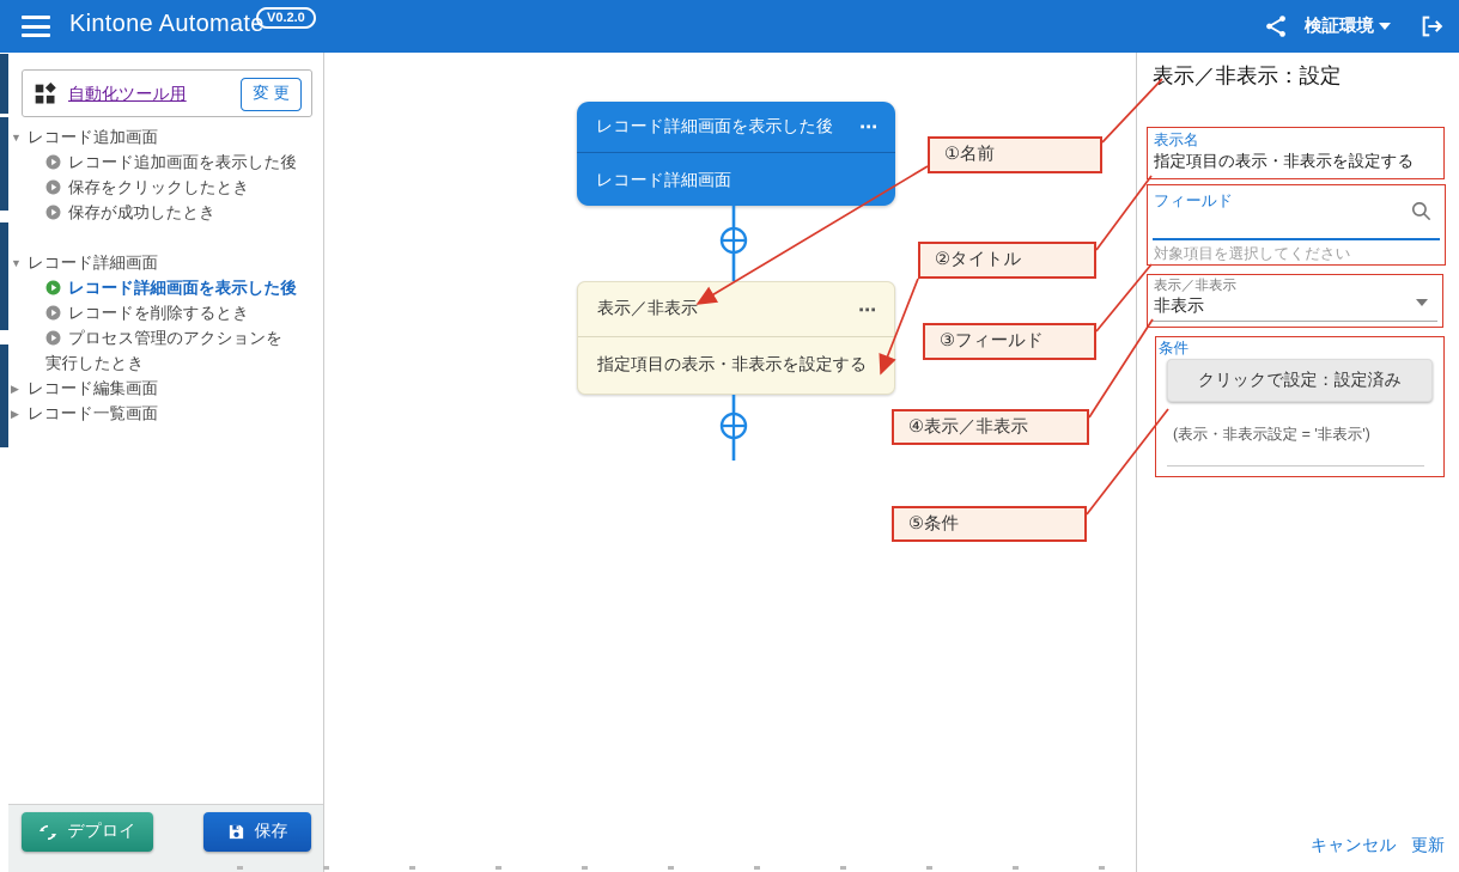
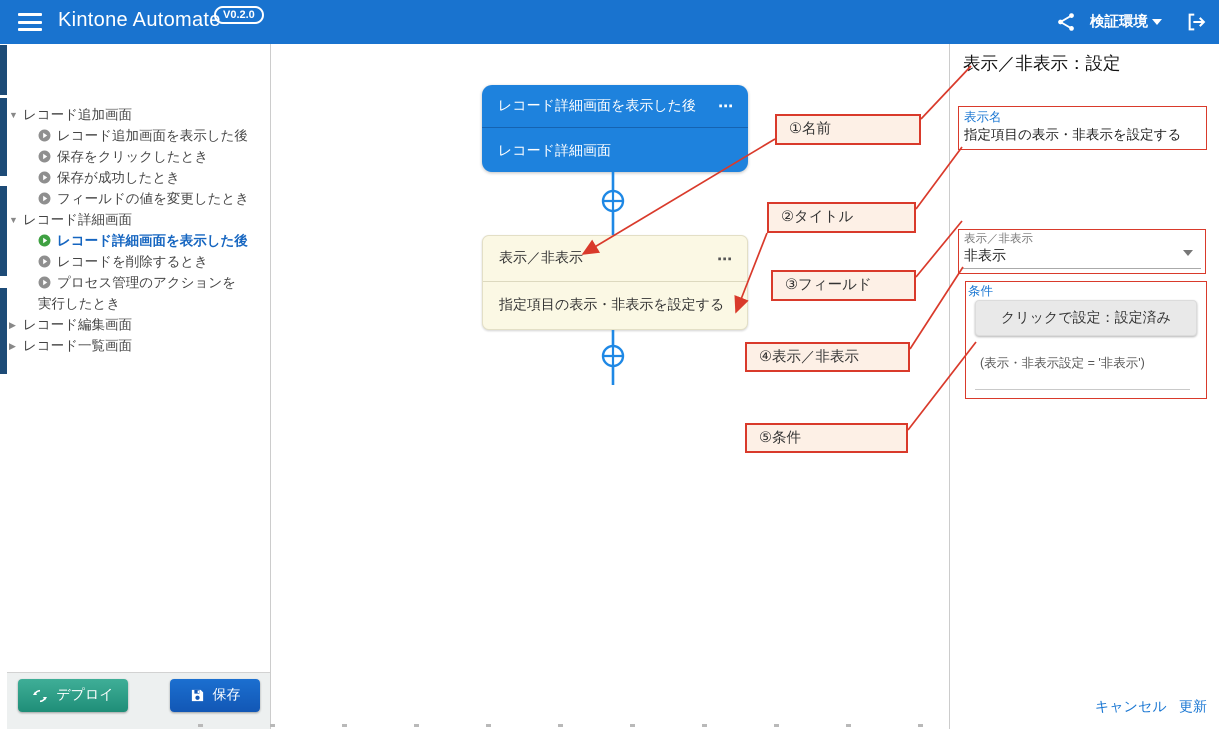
  Kintone Automate
  V0.2.0
  検証環境
- 自動化ツール用
- 変 更
  ▼ レコード追加画面
  レコード追加画面を表示した後
  保存をクリックしたとき
  保存が成功したとき
+ フィールドの値を変更したとき
  ▼ レコード詳細画面
  レコード詳細画面を表示した後
  レコードを削除するとき
  プロセス管理のアクションを実行したとき
  ▶ レコード編集画面
  ▶ レコード一覧画面
  デプロイ
  保存
  レコード詳細画面を表示した後
  ⋯
  レコード詳細画面
  表示／非表示
  ⋯
  指定項目の表示・非表示を設定する
  ①名前
  ②タイトル
  ③フィールド
  ④表示／非表示
  ⑤条件
  表示／非表示：設定
  表示名
  指定項目の表示・非表示を設定する
- フィールド
- 対象項目を選択してください
  表示／非表示
  非表示
  条件
  クリックで設定：設定済み
  (表示・非表示設定 = '非表示')
  キャンセル
  更新
